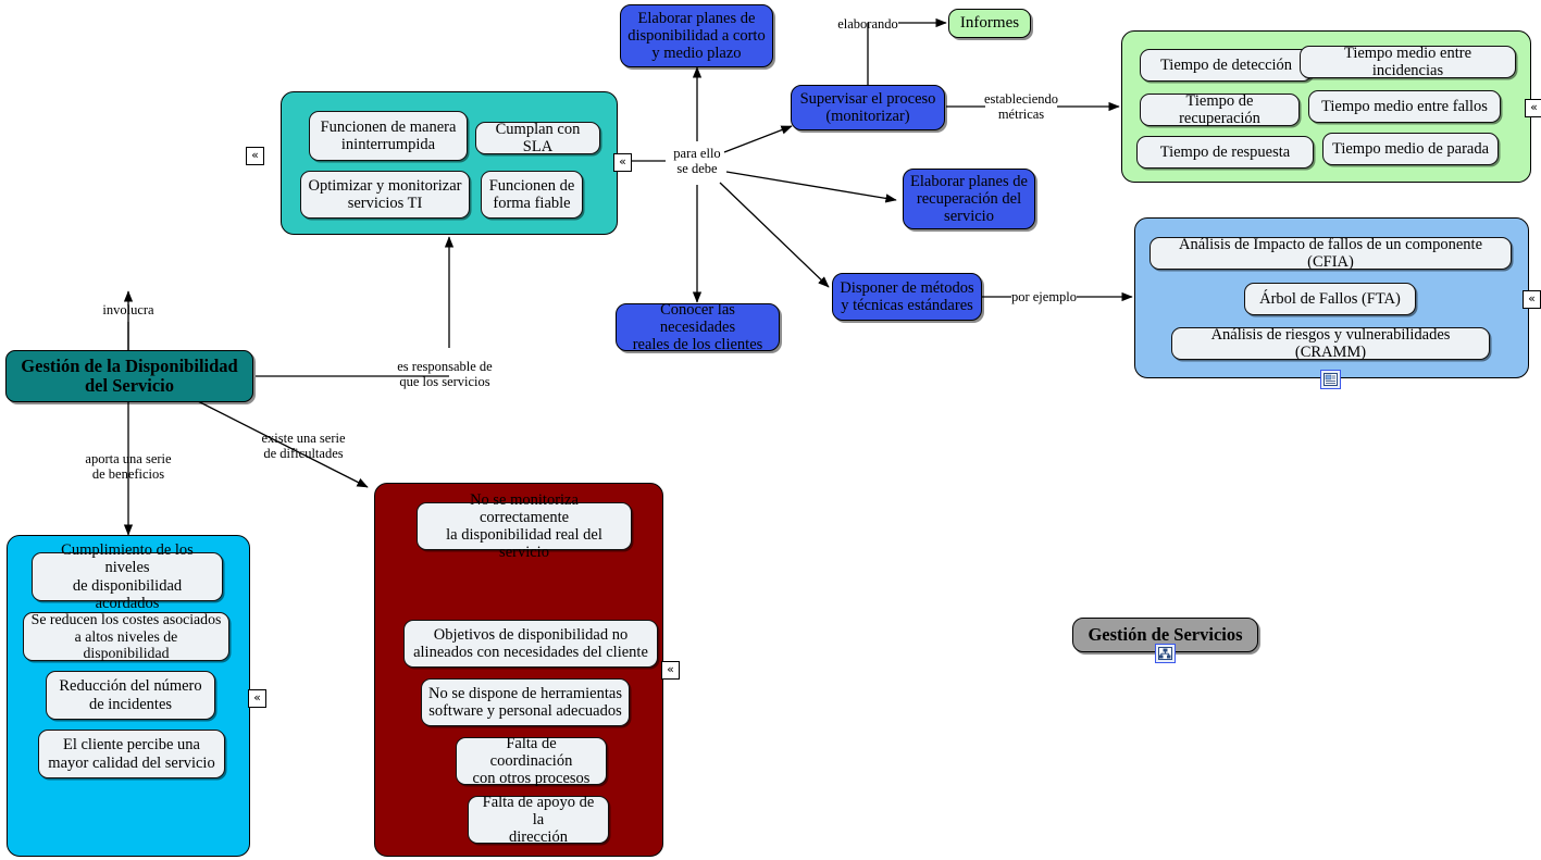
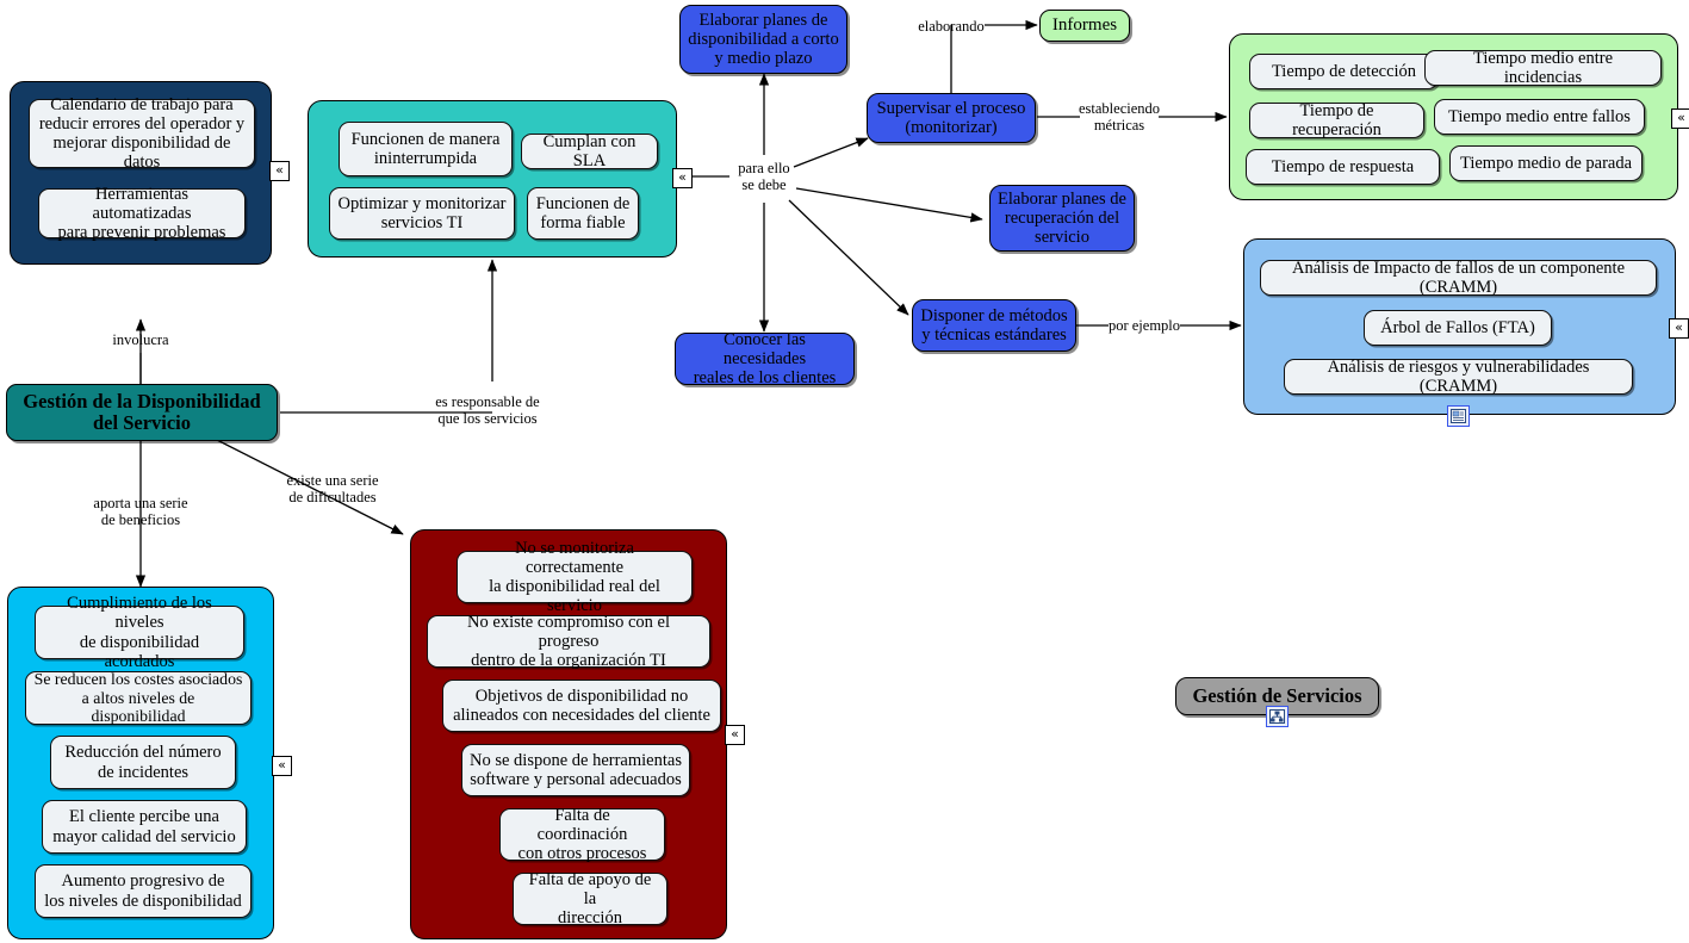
+ Calendario de trabajo para
+ reducir errores del operador y
+ mejorar disponibilidad de datos
+ Herramientas automatizadas
+ para prevenir problemas
  «
  Funcionen de manera
  ininterrumpida
  Cumplan con SLA
  Optimizar y monitorizar
  servicios TI
  Funcionen de
  forma fiable
  «
  Tiempo de detección
  Tiempo medio entre incidencias
  Tiempo de recuperación
  Tiempo medio entre fallos
  Tiempo de respuesta
  Tiempo medio de parada
  «
- Análisis de Impacto de fallos de un componente (CFIA)
+ Análisis de Impacto de fallos de un componente (CRAMM)
  Árbol de Fallos (FTA)
  Análisis de riesgos y vulnerabilidades (CRAMM)
  «
  Cumplimiento de los niveles
  de disponibilidad acordados
  Se reducen los costes asociados
  a altos niveles de disponibilidad
  Reducción del número
  de incidentes
  El cliente percibe una
  mayor calidad del servicio
+ Aumento progresivo de
+ los niveles de disponibilidad
  «
  No se monitoriza correctamente
  la disponibilidad real del servicio
+ No existe compromiso con el progreso
+ dentro de la organización TI
  Objetivos de disponibilidad no
  alineados con necesidades del cliente
  No se dispone de herramientas
  software y personal adecuados
  Falta de coordinación
  con otros procesos
  Falta de apoyo de la
  dirección
  «
  Gestión de la Disponibilidad
  del Servicio
  Elaborar planes de
  disponibilidad a corto
  y medio plazo
  Supervisar el proceso
  (monitorizar)
  Informes
  Elaborar planes de
  recuperación del
  servicio
  Conocer las necesidades
  reales de los clientes
  Disponer de métodos
  y técnicas estándares
  Gestión de Servicios
  involucra
  es responsable de
  que los servicios
  aporta una serie
  de beneficios
  existe una serie
  de dificultades
  para ello
  se debe
  elaborando
  estableciendo
  métricas
  por ejemplo
